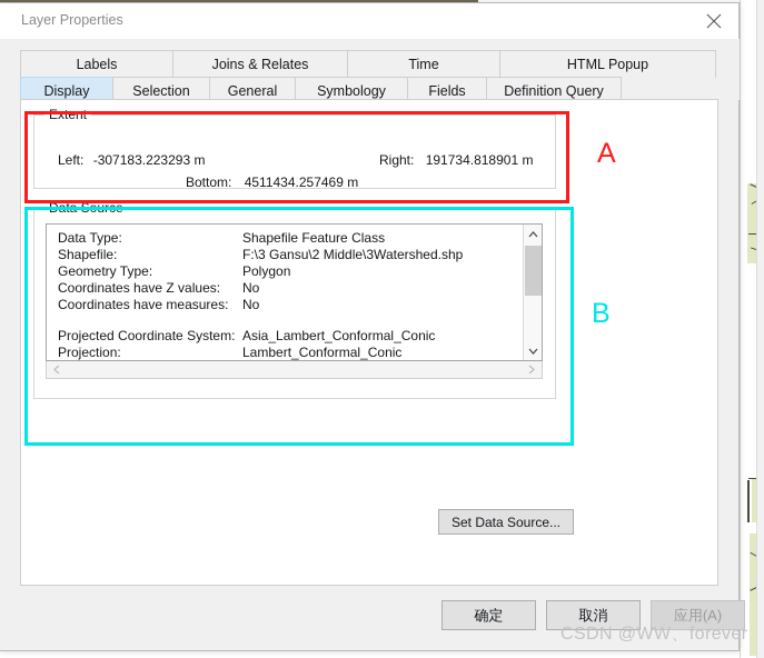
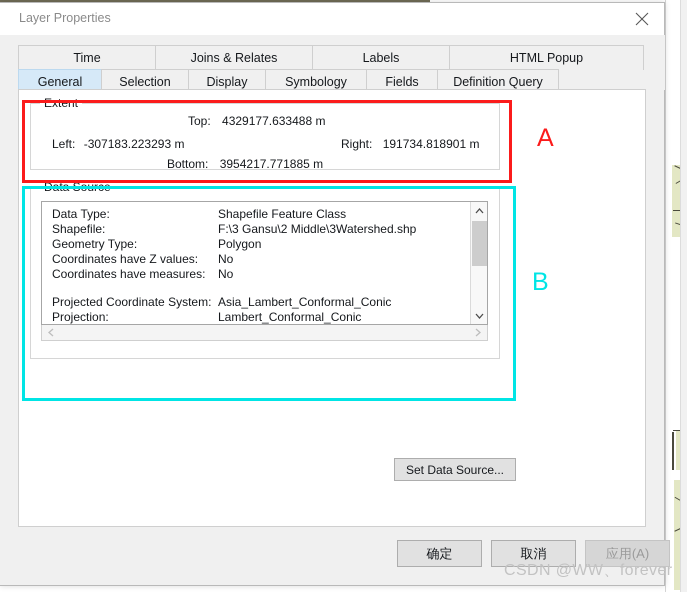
  Layer Properties
- Labels
+ Time
  Joins & Relates
- Time
+ Labels
  HTML Popup
- Display
+ General
  Selection
- General
+ Display
  Symbology
  Fields
  Definition Query
  Extent
+ Top: 4329177.633488 m
  Left: -307183.223293 m
  Right: 191734.818901 m
- Bottom: 4511434.257469 m
+ Bottom: 3954217.771885 m
  Data Source
  Data Type: Shapefile Feature Class
  Shapefile: F:\3 Gansu\2 Middle\3Watershed.shp
  Geometry Type: Polygon
  Coordinates have Z values: No
  Coordinates have measures: No
  Projected Coordinate System: Asia_Lambert_Conformal_Conic
  Projection: Lambert_Conformal_Conic
  Set Data Source...
  确定
  取消
  应用(A)
  A
  B
  CSDN @WW、forever
